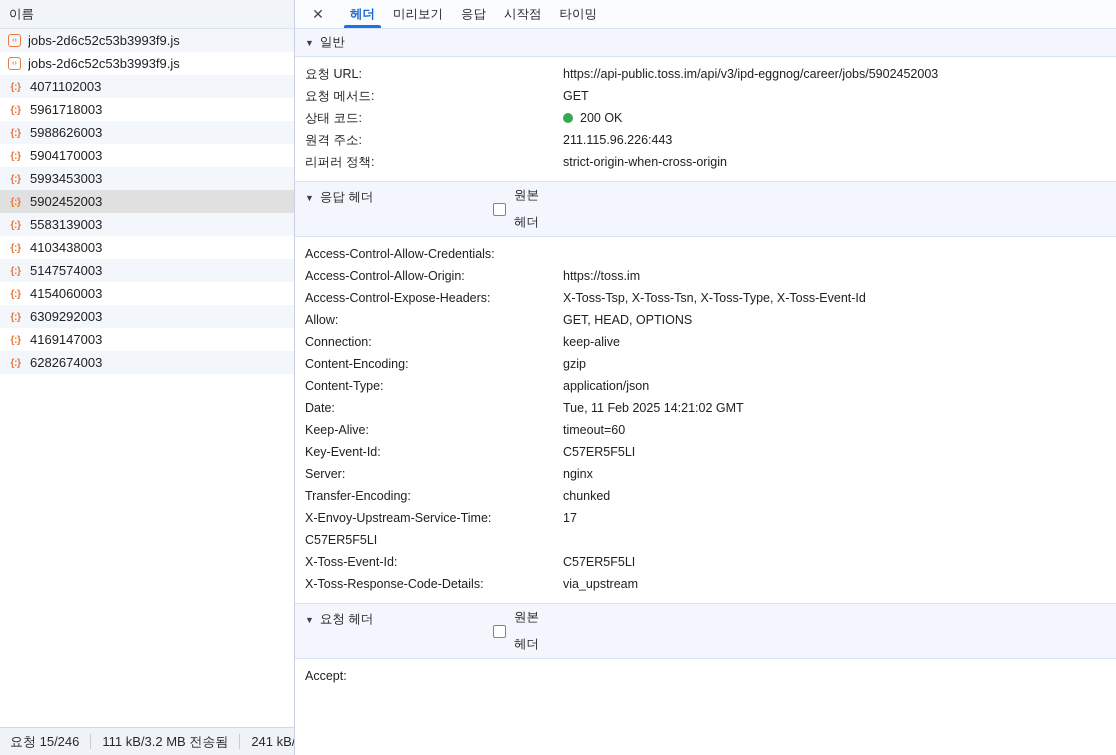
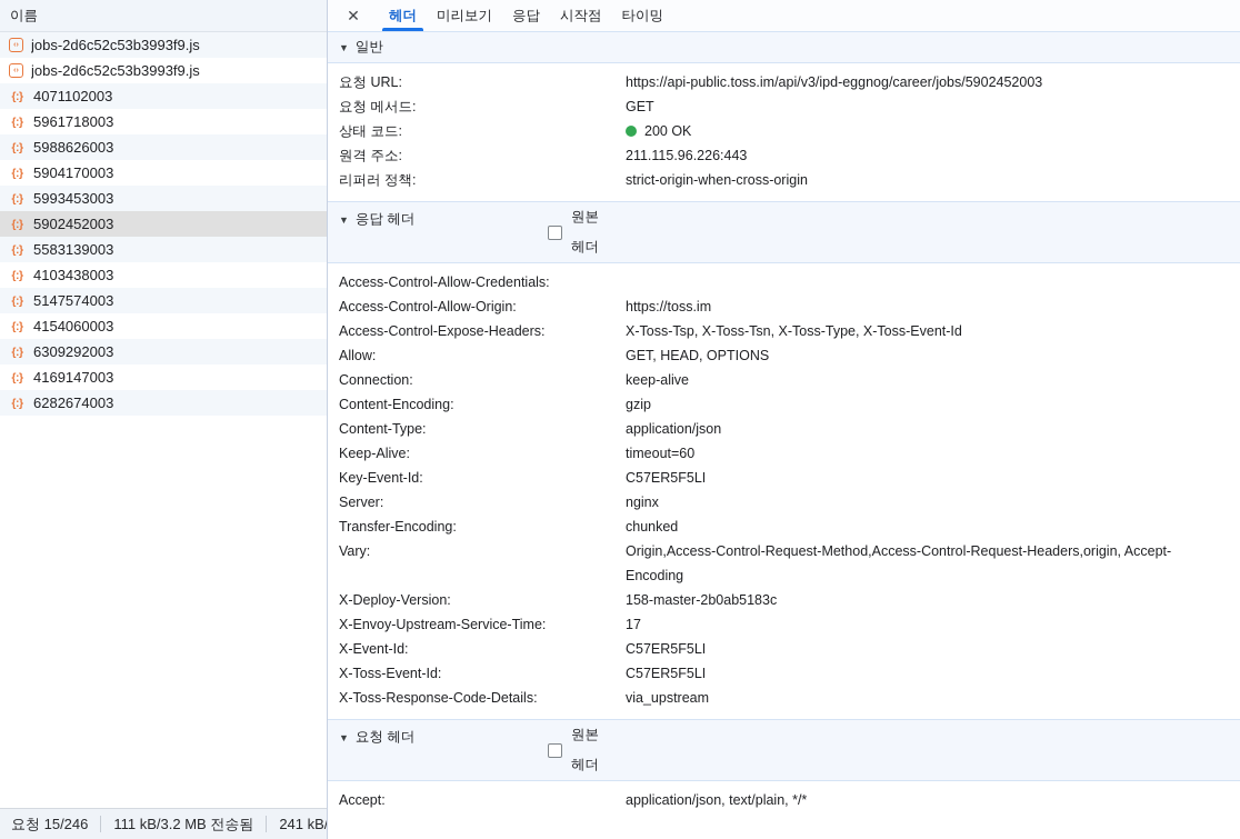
  이름
  jobs-2d6c52c53b3993f9.js
  jobs-2d6c52c53b3993f9.js
  {:}
  4071102003
  {:}
  5961718003
  {:}
  5988626003
  {:}
  5904170003
  {:}
  5993453003
  {:}
  5902452003
  {:}
  5583139003
  {:}
  4103438003
  {:}
  5147574003
  {:}
  4154060003
  {:}
  6309292003
  {:}
  4169147003
  {:}
  6282674003
  요청 15/246
  111 kB/3.2 MB 전송됨
  241 kB/
  ✕
  헤더
  미리보기
  응답
  시작점
  타이밍
  ▼
  일반
  요청 URL:
  https://api-public.toss.im/api/v3/ipd-eggnog/career/jobs/5902452003
  요청 메서드:
  GET
  상태 코드:
  200 OK
  원격 주소:
  211.115.96.226:443
  리퍼러 정책:
  strict-origin-when-cross-origin
  ▼
  응답 헤더
  원본
  헤더
  Access-Control-Allow-Credentials:
  Access-Control-Allow-Origin:
  https://toss.im
  Access-Control-Expose-Headers:
  X-Toss-Tsp, X-Toss-Tsn, X-Toss-Type, X-Toss-Event-Id
  Allow:
  GET, HEAD, OPTIONS
  Connection:
  keep-alive
  Content-Encoding:
  gzip
  Content-Type:
  application/json
- Date:
- Tue, 11 Feb 2025 14:21:02 GMT
  Keep-Alive:
  timeout=60
  Key-Event-Id:
  C57ER5F5LI
  Server:
  nginx
  Transfer-Encoding:
  chunked
+ Vary:
+ Origin,Access-Control-Request-Method,Access-Control-Request-Headers,origin, Accept-Encoding
+ X-Deploy-Version:
+ 158-master-2b0ab5183c
  X-Envoy-Upstream-Service-Time:
  17
+ X-Event-Id:
  C57ER5F5LI
  X-Toss-Event-Id:
  C57ER5F5LI
  X-Toss-Response-Code-Details:
  via_upstream
  ▼
  요청 헤더
  원본
  헤더
  Accept:
+ application/json, text/plain, */*
